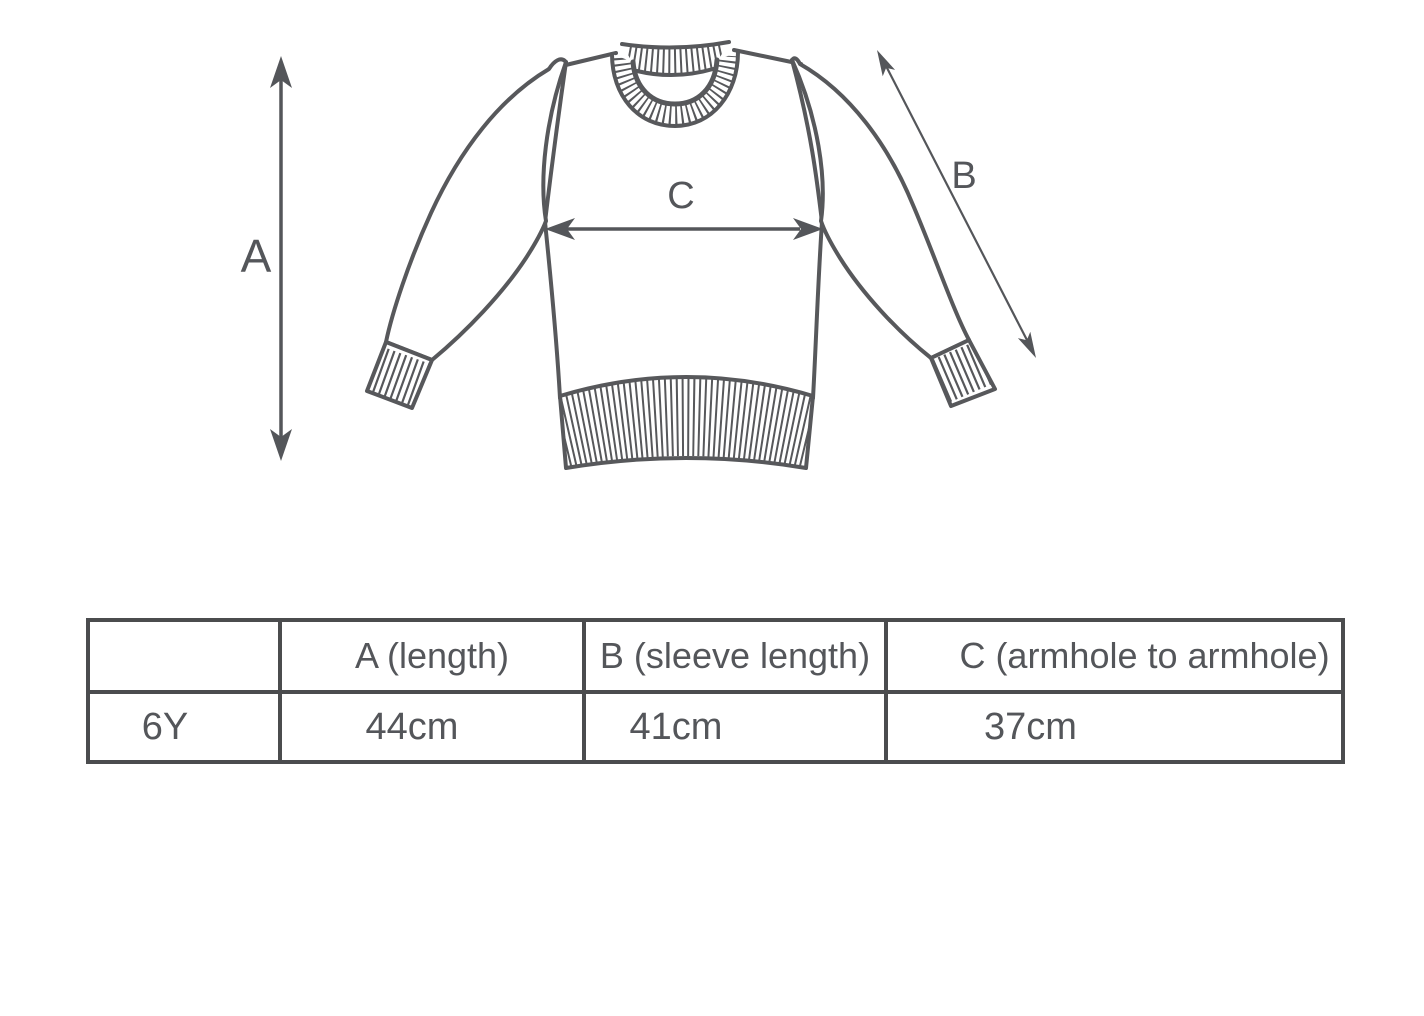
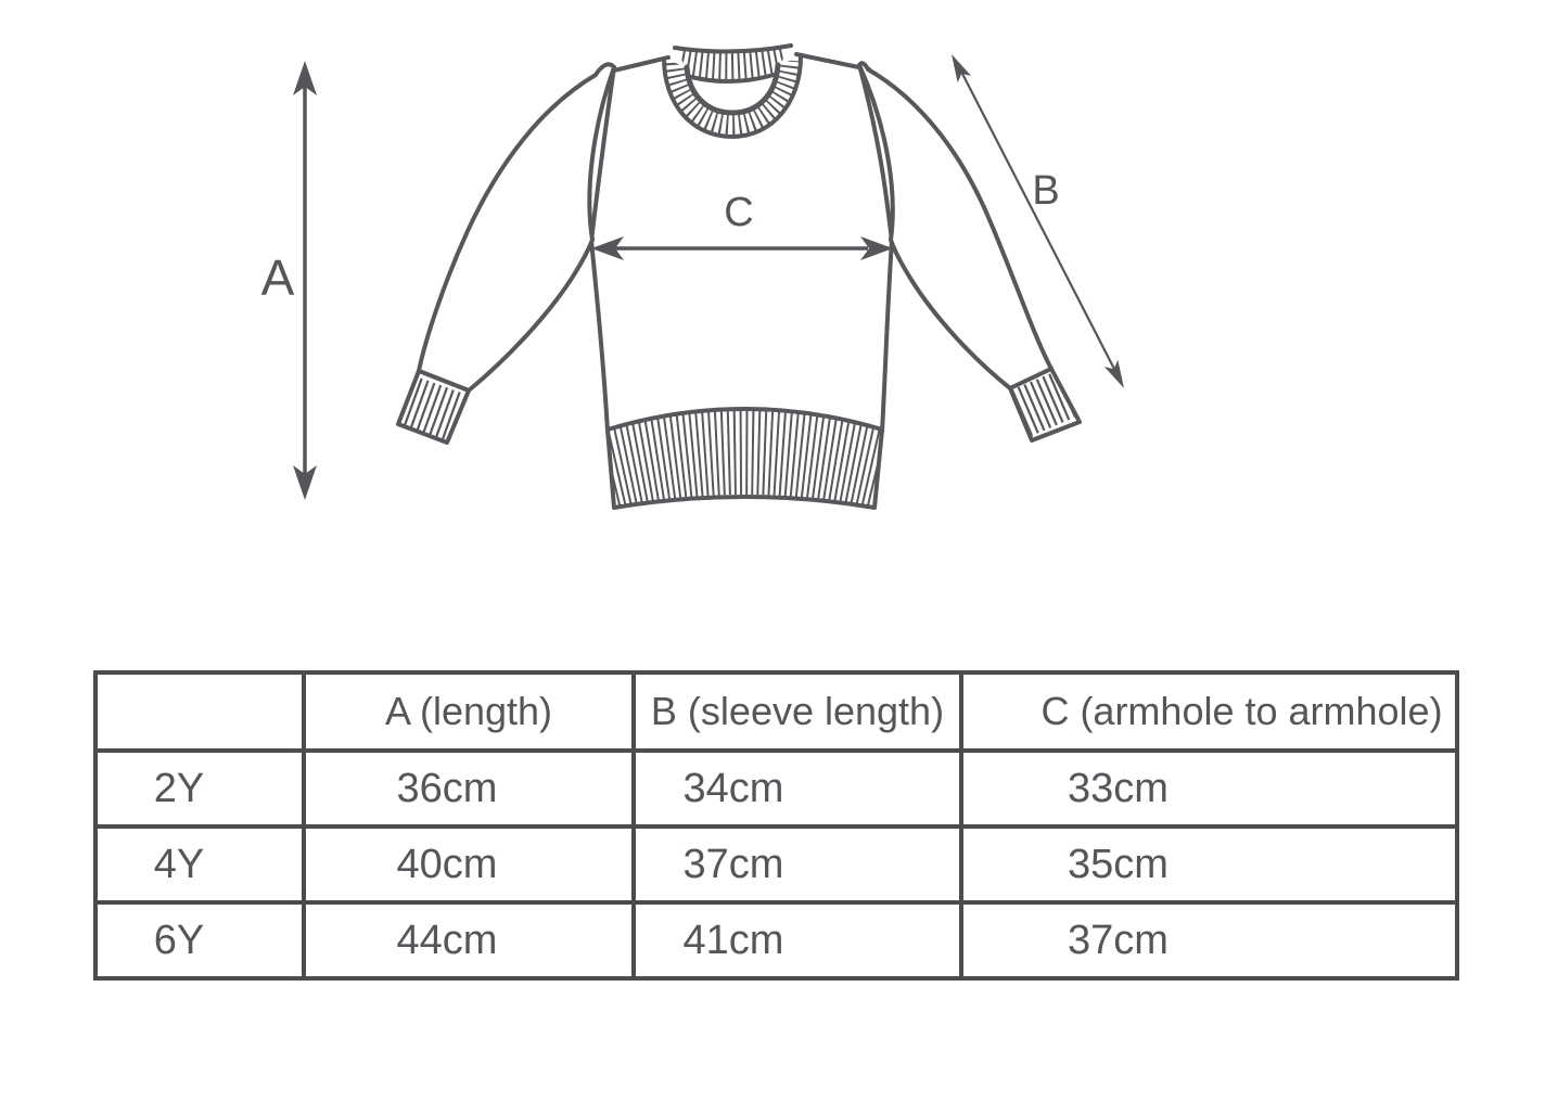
  A
  B
  C
  	A (length)	B (sleeve length)	C (armhole to armhole)
+ 2Y	36cm	34cm	33cm
+ 4Y	40cm	37cm	35cm
  6Y	44cm	41cm	37cm
